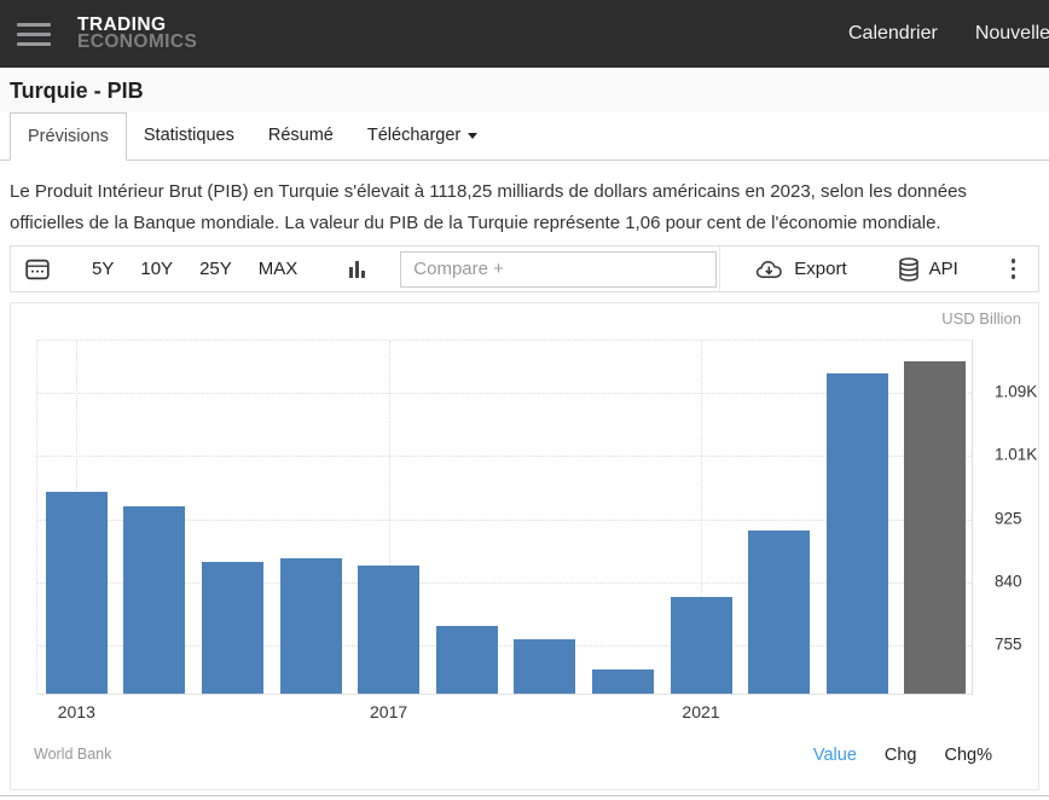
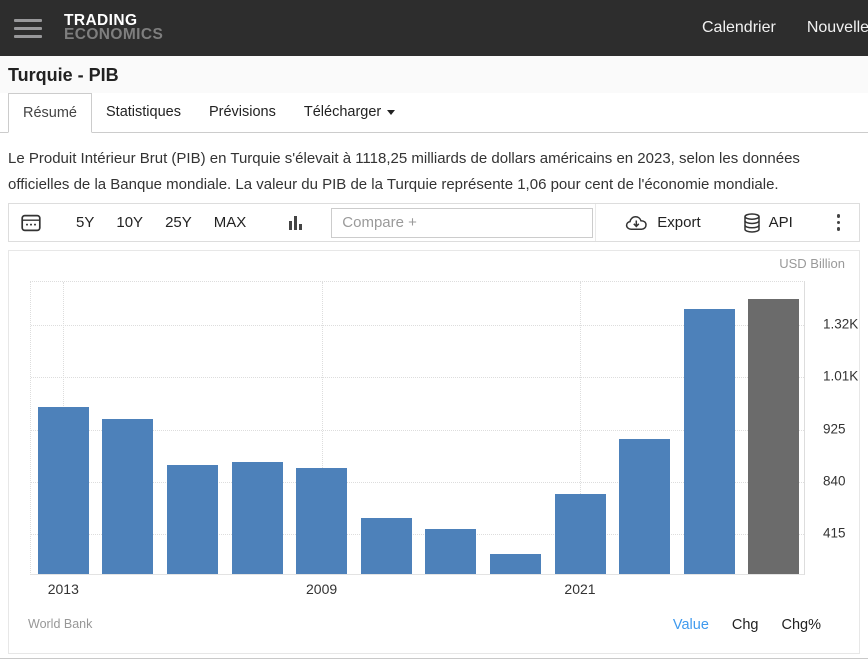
  TRADING
  ECONOMICS
  Calendrier
  Nouvelle
  Turquie - PIB
- Prévisions
+ Résumé
  Statistiques
- Résumé
+ Prévisions
  Télécharger
  Le Produit Intérieur Brut (PIB) en Turquie s'élevait à 1118,25 milliards de dollars américains en 2023, selon les données officielles de la Banque mondiale. La valeur du PIB de la Turquie représente 1,06 pour cent de l'économie mondiale.
  5Y
  10Y
  25Y
  MAX
  Compare +
  Export
  API
  USD Billion
  2013
- 2017
+ 2009
  2021
- 755
+ 415
  840
  925
  1.01K
- 1.09K
+ 1.32K
  World Bank
  Value
  Chg
  Chg%
